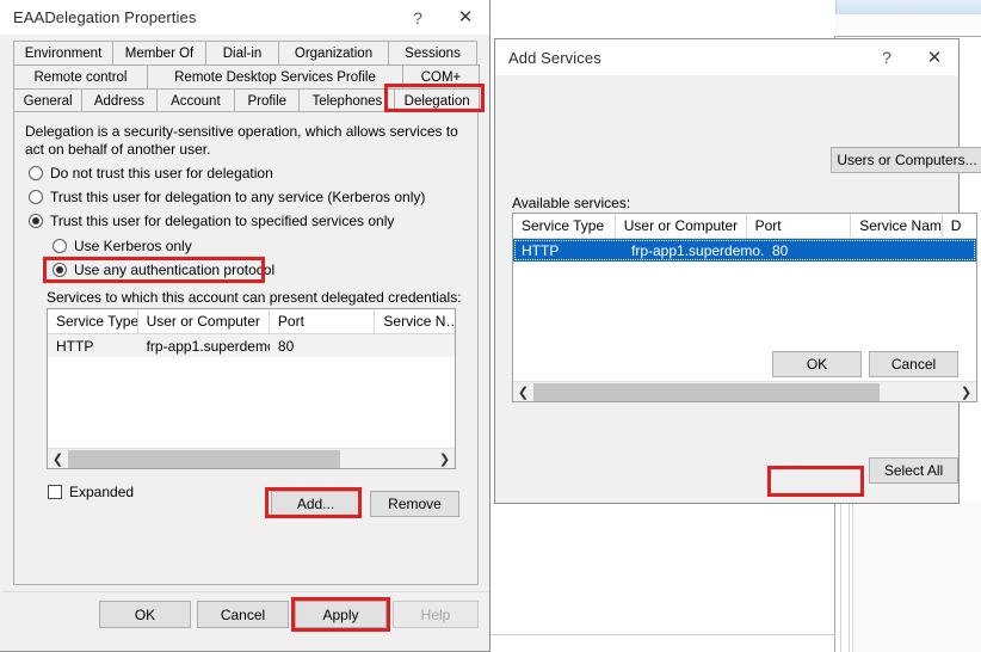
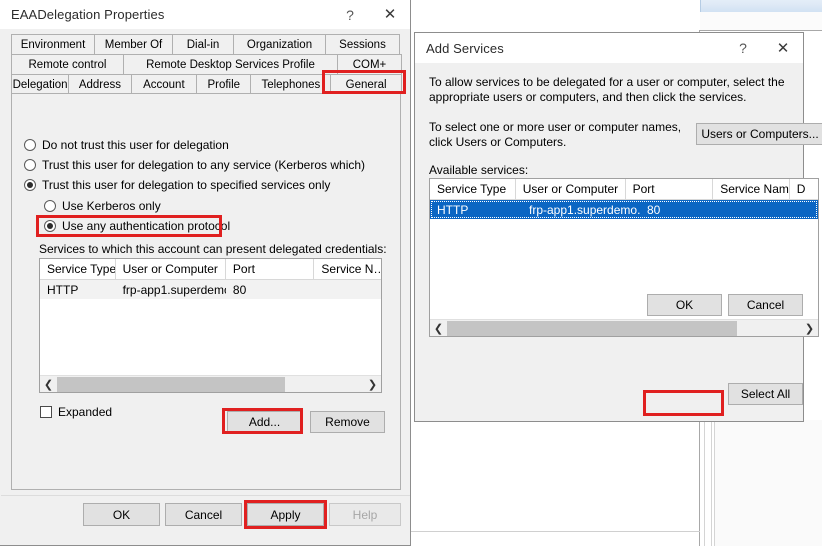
  Add Services
  ?
  ✕
+ To allow services to be delegated for a user or computer, select the appropriate users or computers, and then click the services.
+ To select one or more user or computer names, click Users or Computers.
  Users or Computers...
  Available services:
  Service Type
  User or Computer
  Port
  Service Nam
  D
  HTTP
  frp-app1.superdemo.
  80
  ❮
  ❯
  Select All
  OK
  Cancel
  EAADelegation Properties
  ?
  ✕
  Environment
  Member Of
  Dial-in
  Organization
  Sessions
  Remote control
  Remote Desktop Services Profile
  COM+
- General
+ Delegation
  Address
  Account
  Profile
  Telephones
- Delegation
+ General
- Delegation is a security-sensitive operation, which allows services to act on behalf of another user.
  Do not trust this user for delegation
- Trust this user for delegation to any service (Kerberos only)
+ Trust this user for delegation to any service (Kerberos which)
  Trust this user for delegation to specified services only
  Use Kerberos only
  Use any authentication protocol
  Services to which this account can present delegated credentials:
  Service Type
  User or Computer
  Port
  Service N…
  HTTP
  frp-app1.superdem
  80
  ❮
  ❯
  Expanded
  Add...
  Remove
  OK
  Cancel
  Apply
  Help
